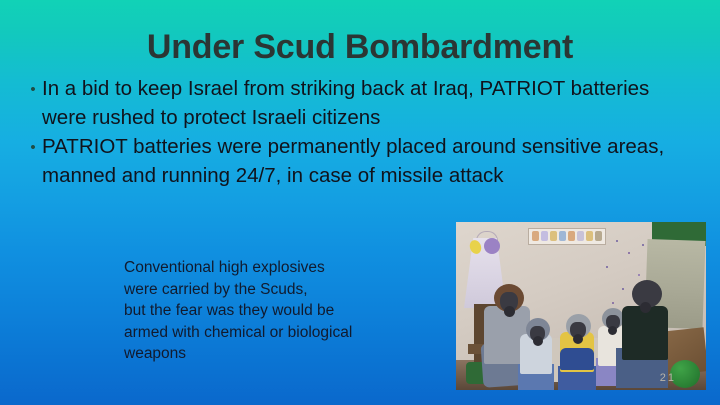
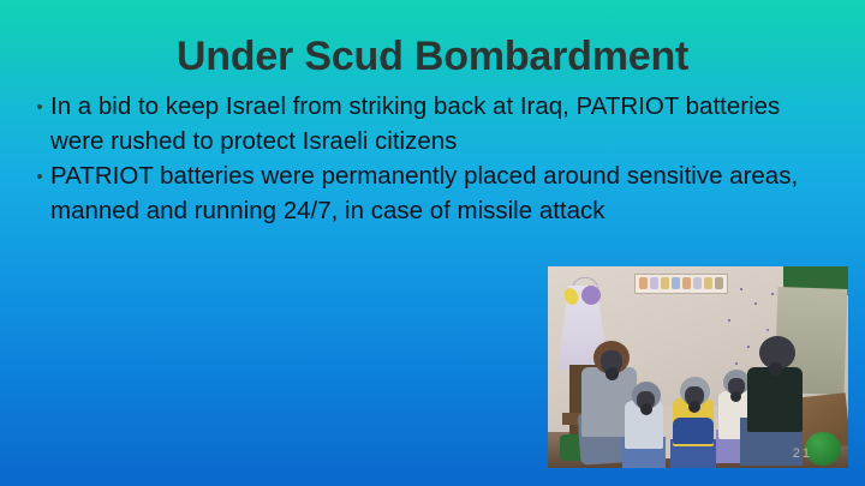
  Under Scud Bombardment
  •
  In a bid to keep Israel from striking back at Iraq, PATRIOT batteries were rushed to protect Israeli citizens
  •
  PATRIOT batteries were permanently placed around sensitive areas, manned and running 24/7, in case of missile attack
- Conventional high explosives
- were carried by the Scuds,
- but the fear was they would be
- armed with chemical or biological
- weapons
  21
